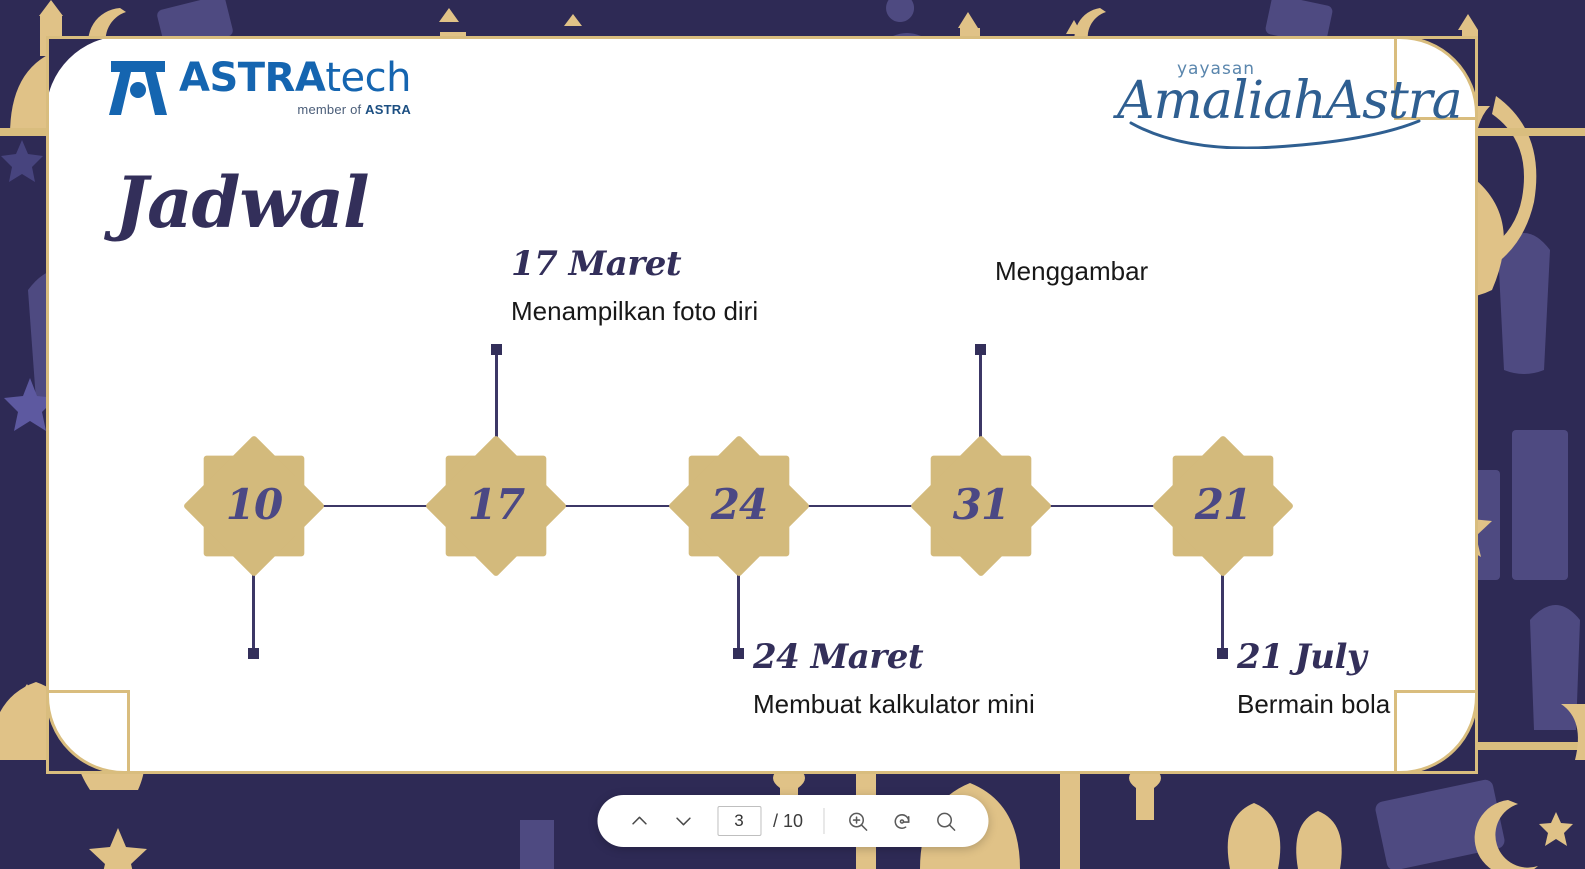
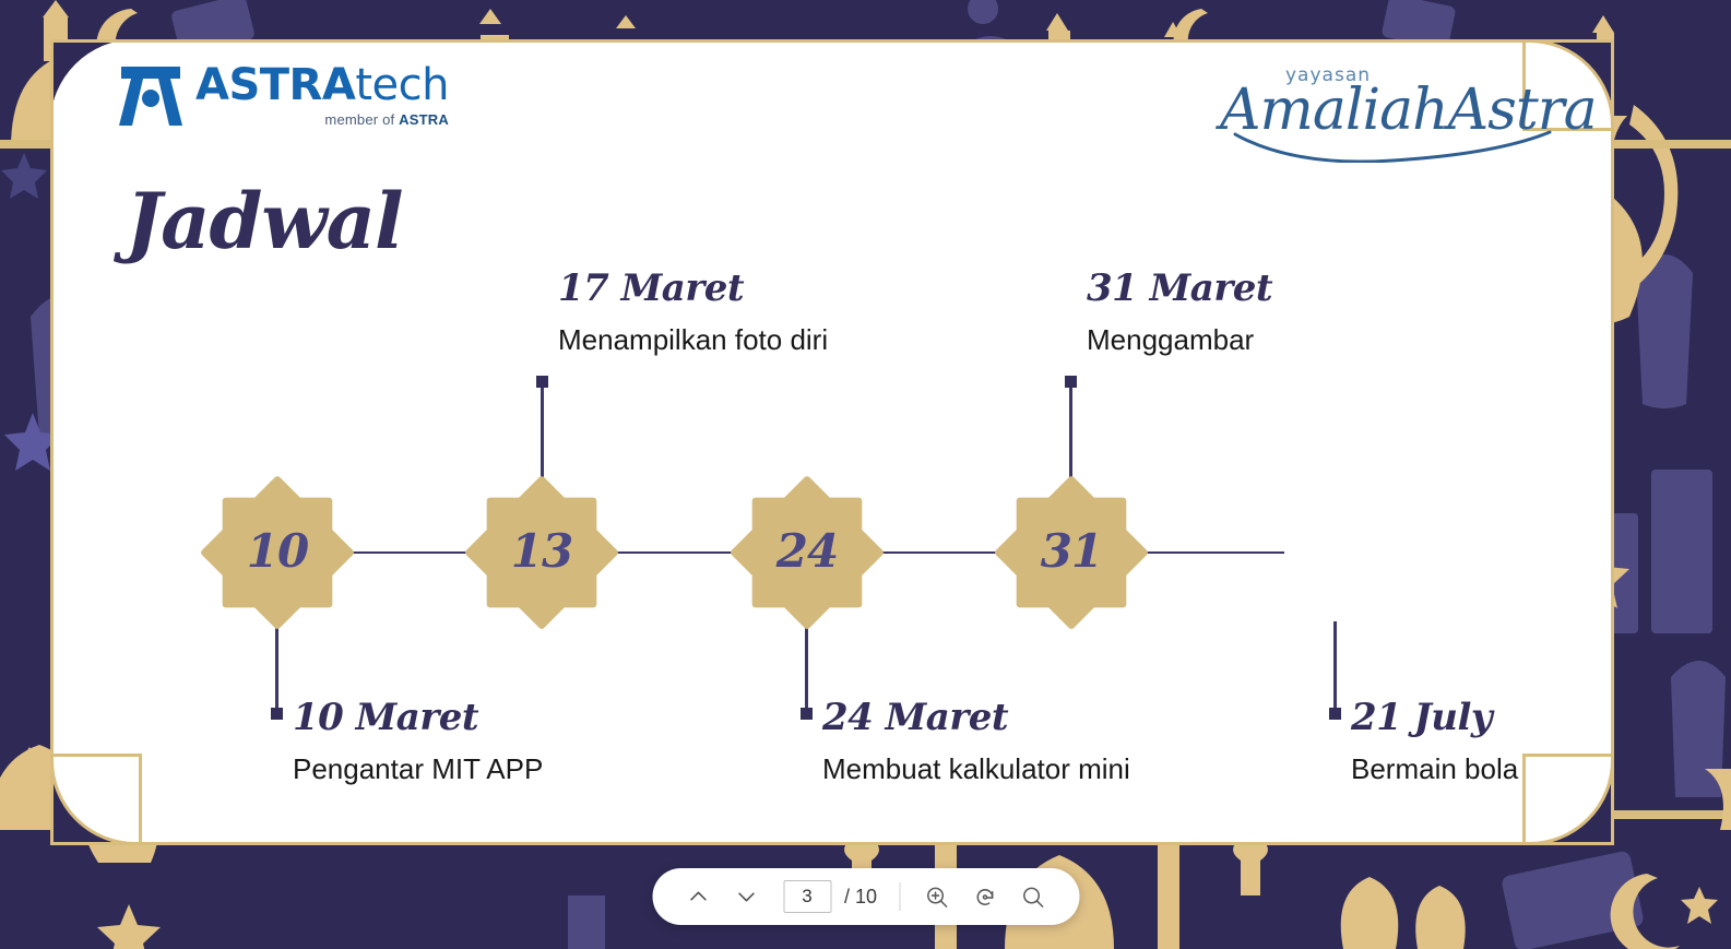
  ASTRAtech
  member of ASTRA
  yayasan
  AmaliahAstr
  Jadwal
  10
- 17
+ 13
  24
  31
- 21
  17 Maret
  Menampilkan foto diri
+ 31 Maret
  Menggambar
+ 10 Maret
+ Pengantar MIT APP
  24 Maret
  Membuat kalkulator mini
  21 July
  Bermain bola
  3
  / 10
